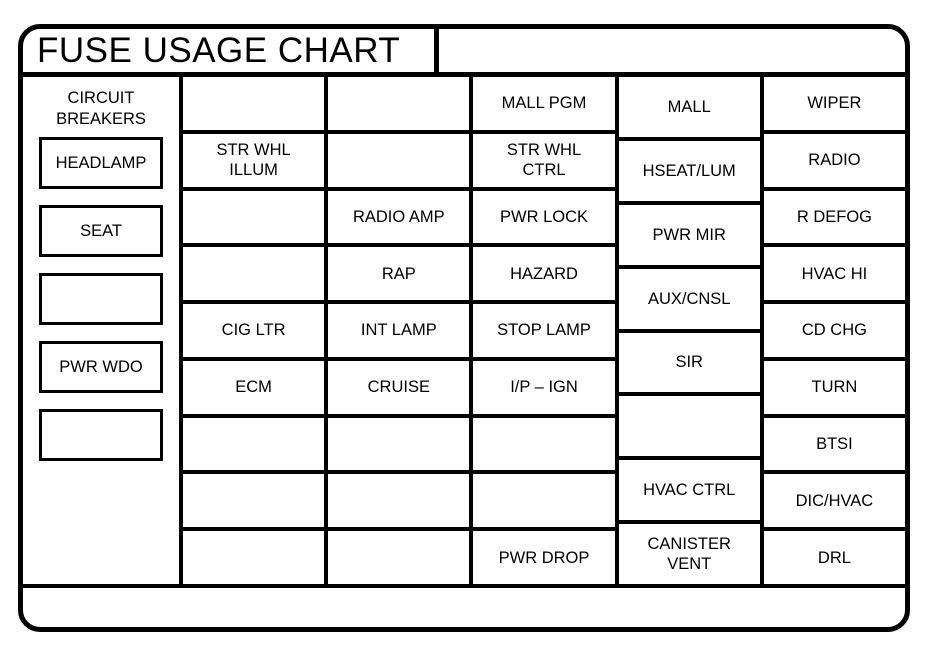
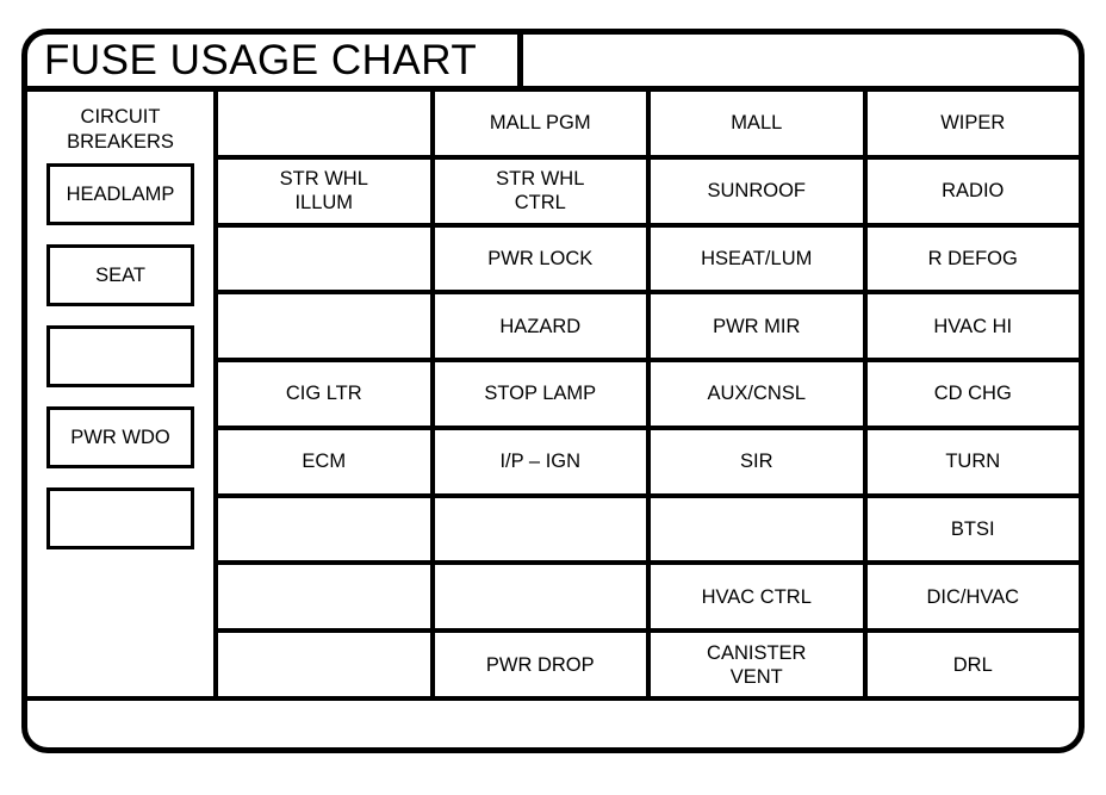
  FUSE USAGE CHART
  CIRCUIT
  BREAKERS
  HEADLAMP
  SEAT
  PWR WDO
  STR WHL
  ILLUM
  CIG LTR
  ECM
- RADIO AMP
- RAP
- INT LAMP
- CRUISE
  MALL PGM
  STR WHL
  CTRL
  PWR LOCK
  HAZARD
  STOP LAMP
  I/P – IGN
  PWR DROP
  MALL
+ SUNROOF
  HSEAT/LUM
  PWR MIR
  AUX/CNSL
  SIR
  HVAC CTRL
  CANISTER
  VENT
  WIPER
  RADIO
  R DEFOG
  HVAC HI
  CD CHG
  TURN
  BTSI
  DIC/HVAC
  DRL
